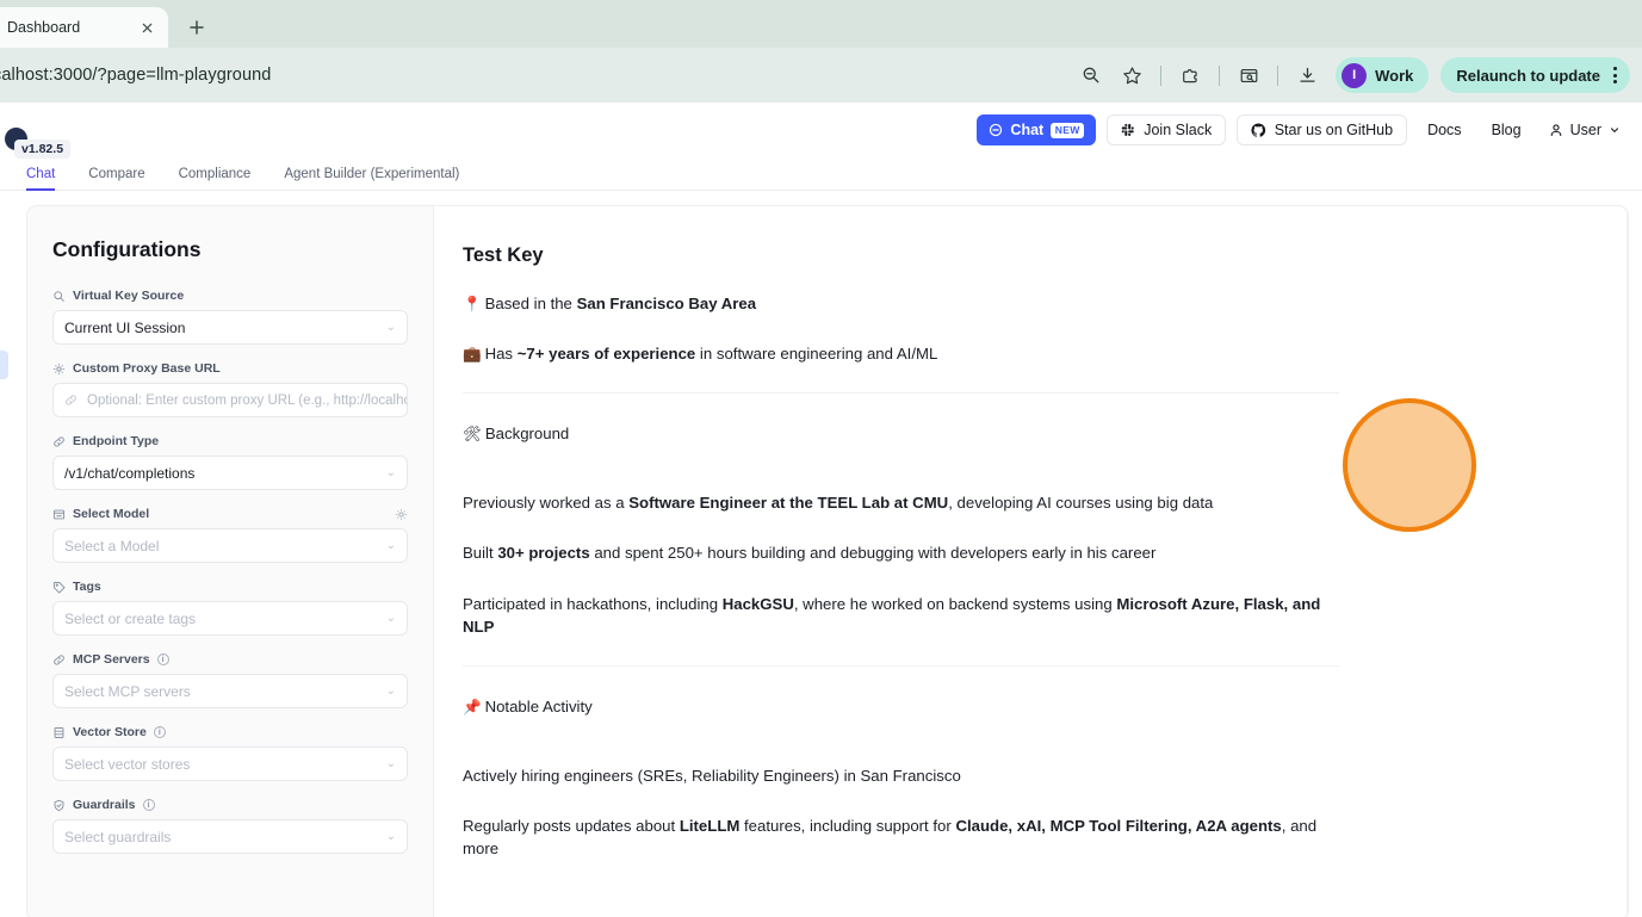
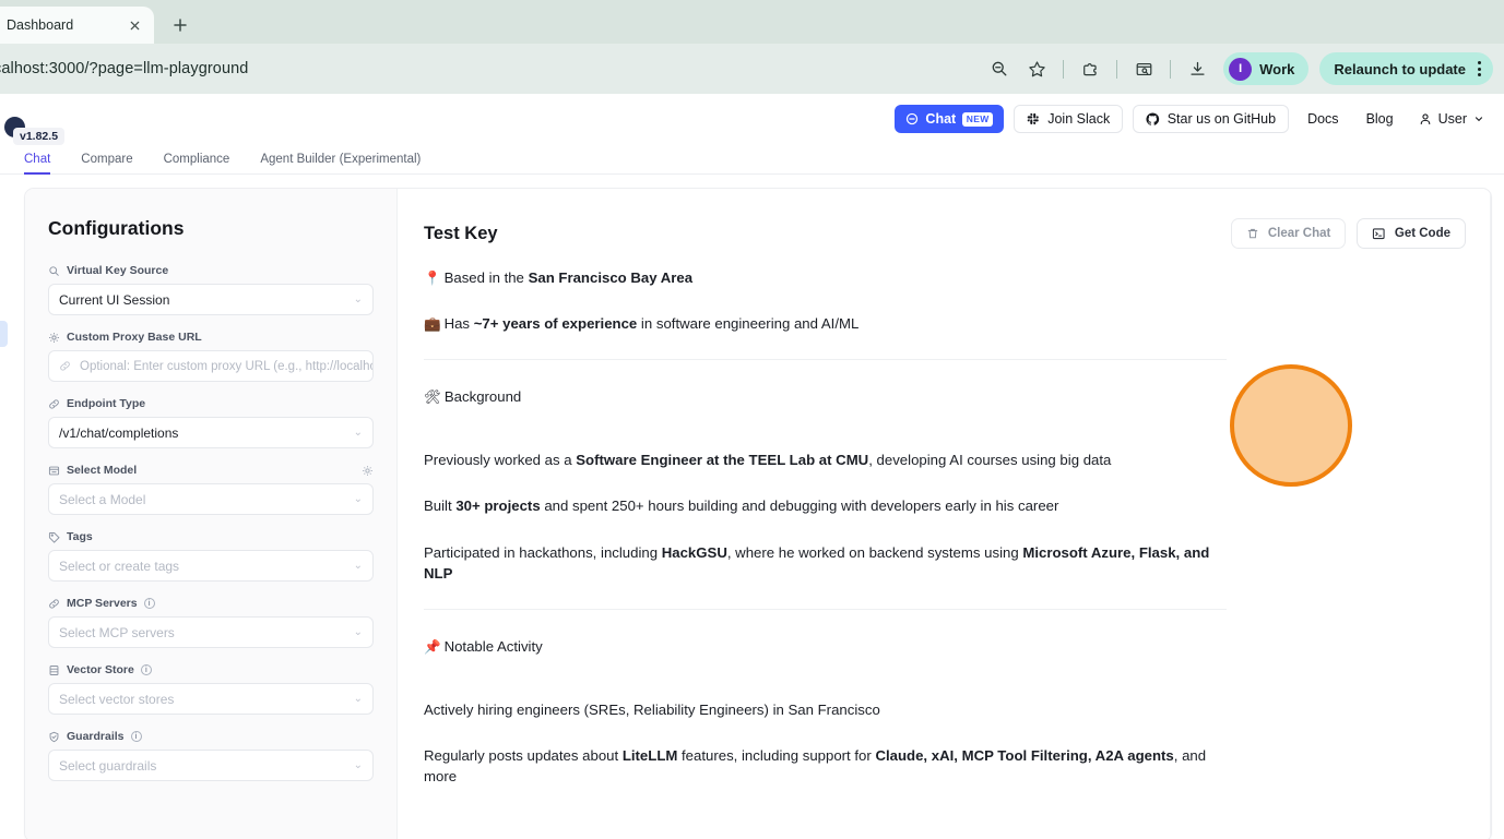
  Dashboard
  alhost:3000/?page=llm-playground
  I
  Work
  Relaunch to update
  v1.82.5
  Chat
  NEW
  Join Slack
  Star us on GitHub
  Docs
  Blog
  User
  Chat
  Compare
  Compliance
  Agent Builder (Experimental)
  Configurations
  Virtual Key Source
  Current UI Session
  ⌄
  Custom Proxy Base URL
  Optional: Enter custom proxy URL (e.g., http://localh
  Endpoint Type
  /v1/chat/completions
  ⌄
  Select Model
  Select a Model
  ⌄
  Tags
  Select or create tags
  ⌄
  MCP Servers
  Select MCP servers
  ⌄
  Vector Store
  Select vector stores
  ⌄
  Guardrails
  Select guardrails
  ⌄
  Test Key
+ Clear Chat
+ Get Code
  📍 Based in the San Francisco Bay Area
  💼 Has ~7+ years of experience in software engineering and AI/ML
  🛠 Background
  Previously worked as a Software Engineer at the TEEL Lab at CMU, developing AI courses using big data
  Built 30+ projects and spent 250+ hours building and debugging with developers early in his career
  Participated in hackathons, including HackGSU, where he worked on backend systems using Microsoft Azure, Flask, and NLP
  📌 Notable Activity
  Actively hiring engineers (SREs, Reliability Engineers) in San Francisco
  Regularly posts updates about LiteLLM features, including support for Claude, xAI, MCP Tool Filtering, A2A agents, and more
